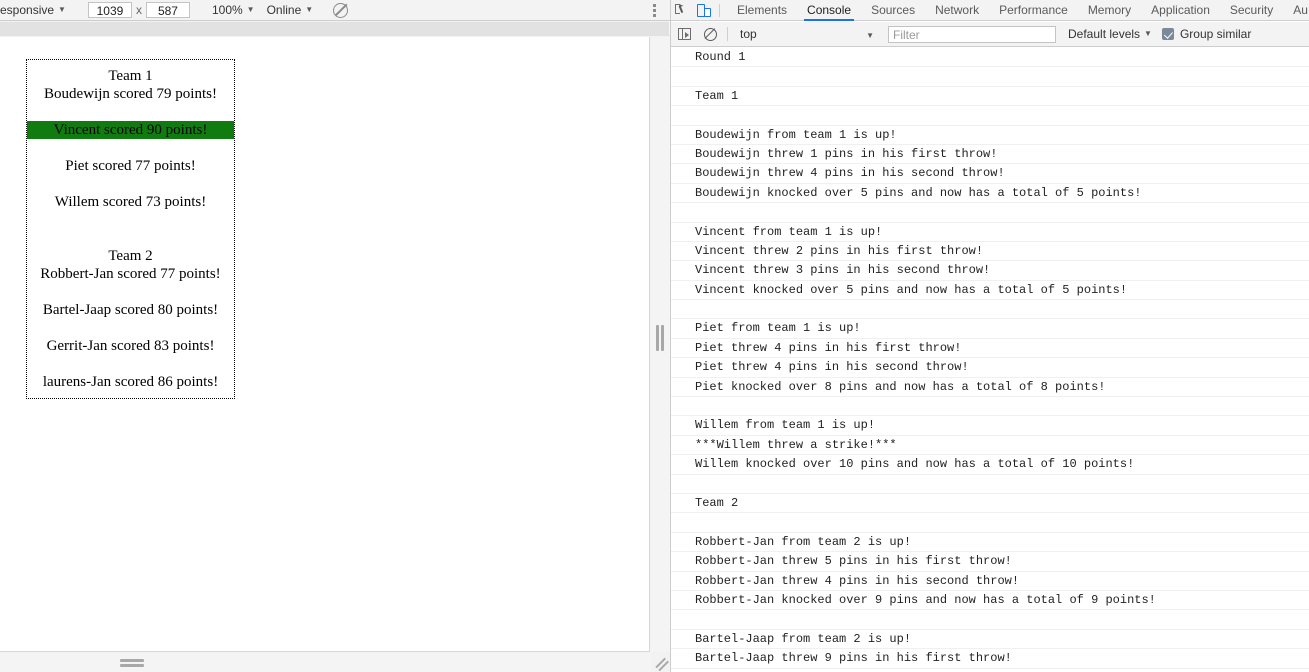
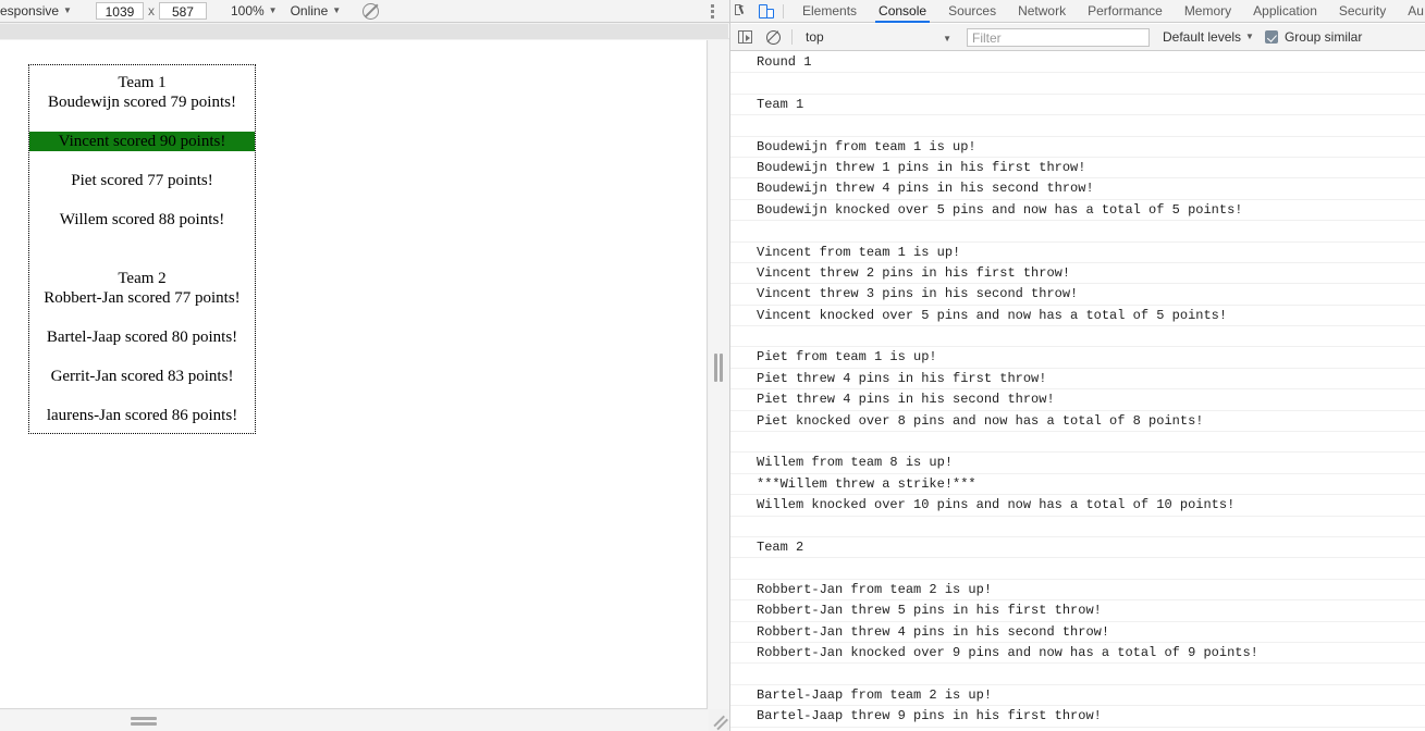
  esponsive
  ▼
  1039
  x
  587
  100%
  ▼
  Online
  ▼
  Team 1
  Boudewijn scored 79 points!
  Vincent scored 90 points!
  Piet scored 77 points!
- Willem scored 73 points!
+ Willem scored 88 points!
  Team 2
  Robbert-Jan scored 77 points!
  Bartel-Jaap scored 80 points!
  Gerrit-Jan scored 83 points!
  laurens-Jan scored 86 points!
  Elements
  Console
  Sources
  Network
  Performance
  Memory
  Application
  Security
  Au
  top
  ▼
  Filter
  Default levels
  ▼
  Group similar
  Round 1
  Team 1
  Boudewijn from team 1 is up!
  Boudewijn threw 1 pins in his first throw!
  Boudewijn threw 4 pins in his second throw!
  Boudewijn knocked over 5 pins and now has a total of 5 points!
  Vincent from team 1 is up!
  Vincent threw 2 pins in his first throw!
  Vincent threw 3 pins in his second throw!
  Vincent knocked over 5 pins and now has a total of 5 points!
  Piet from team 1 is up!
  Piet threw 4 pins in his first throw!
  Piet threw 4 pins in his second throw!
  Piet knocked over 8 pins and now has a total of 8 points!
- Willem from team 1 is up!
+ Willem from team 8 is up!
  ***Willem threw a strike!***
  Willem knocked over 10 pins and now has a total of 10 points!
  Team 2
  Robbert-Jan from team 2 is up!
  Robbert-Jan threw 5 pins in his first throw!
  Robbert-Jan threw 4 pins in his second throw!
  Robbert-Jan knocked over 9 pins and now has a total of 9 points!
  Bartel-Jaap from team 2 is up!
  Bartel-Jaap threw 9 pins in his first throw!
